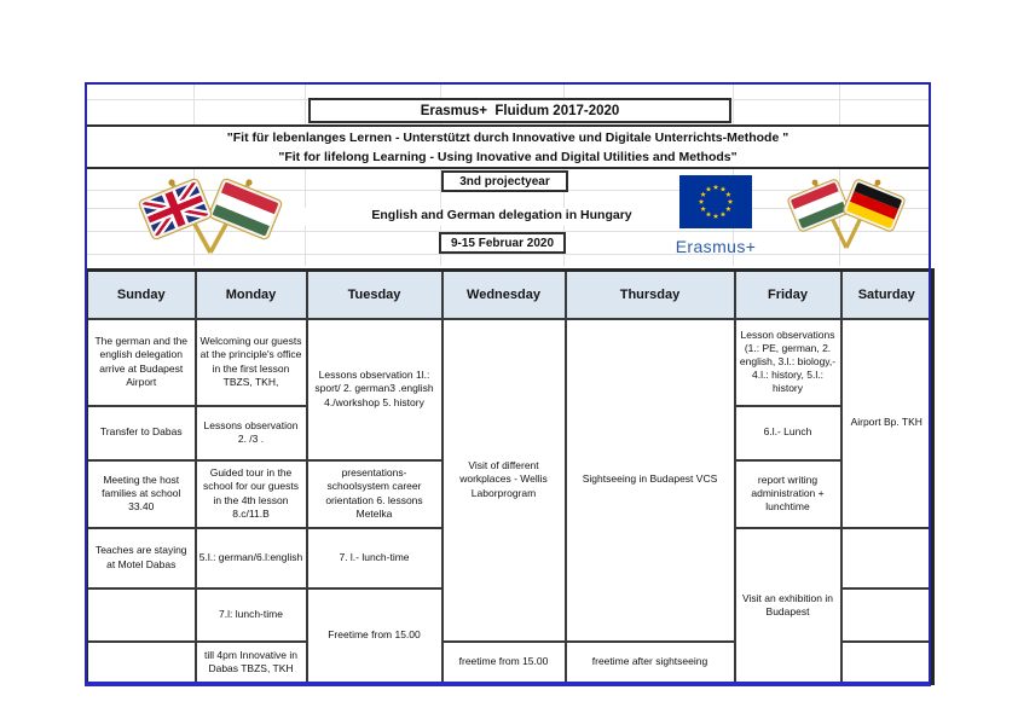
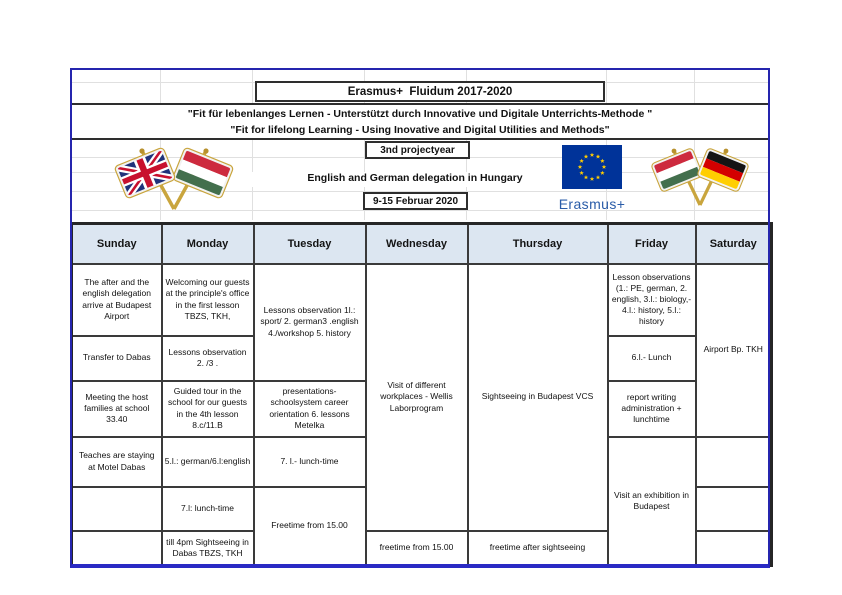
  Erasmus+ Fluidum 2017-2020
  "Fit für lebenlanges Lernen - Unterstützt durch Innovative und Digitale Unterrichts-Methode "
  "Fit for lifelong Learning - Using Inovative and Digital Utilities and Methods"
  3nd projectyear
  English and German delegation in Hungary
  9-15 Februar 2020
  Erasmus+
  Sunday	Monday	Tuesday	Wednesday	Thursday	Friday	Saturday
- The german and the english delegation arrive at Budapest Airport	Welcoming our guests at the principle's office in the first lesson TBZS, TKH,	Lessons observation 1l.: sport/ 2. german3 .english 4./workshop 5. history	Visit of different workplaces - Wellis Laborprogram	Sightseeing in Budapest VCS	Lesson observations (1.: PE, german, 2. english, 3.l.: biology,- 4.l.: history, 5.l.: history	Airport Bp. TKH
+ The after and the english delegation arrive at Budapest Airport	Welcoming our guests at the principle's office in the first lesson TBZS, TKH,	Lessons observation 1l.: sport/ 2. german3 .english 4./workshop 5. history	Visit of different workplaces - Wellis Laborprogram	Sightseeing in Budapest VCS	Lesson observations (1.: PE, german, 2. english, 3.l.: biology,- 4.l.: history, 5.l.: history	Airport Bp. TKH
  Transfer to Dabas	Lessons observation 2. /3 .	6.l.- Lunch
  Meeting the host families at school 33.40	Guided tour in the school for our guests in the 4th lesson 8.c/11.B	presentations- schoolsystem career orientation 6. lessons Metelka	report writing administration + lunchtime
  Teaches are staying at Motel Dabas	5.l.: german/6.l:english	7. l.- lunch-time	Visit an exhibition in Budapest
  	7.l: lunch-time	Freetime from 15.00
- 	till 4pm Innovative in Dabas TBZS, TKH	freetime from 15.00	freetime after sightseeing
+ 	till 4pm Sightseeing in Dabas TBZS, TKH	freetime from 15.00	freetime after sightseeing
